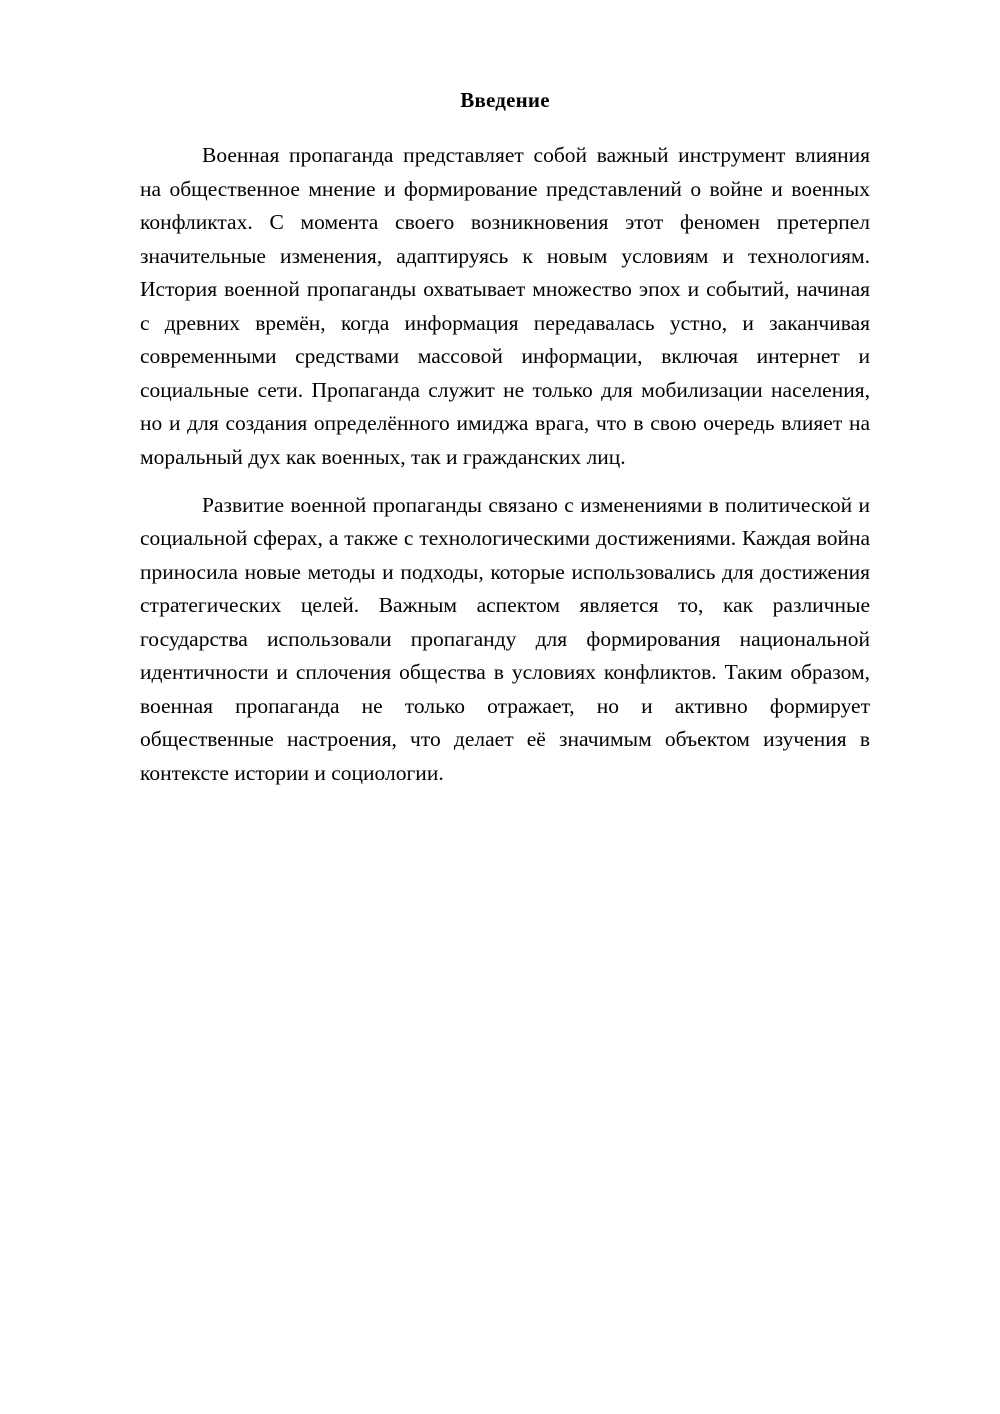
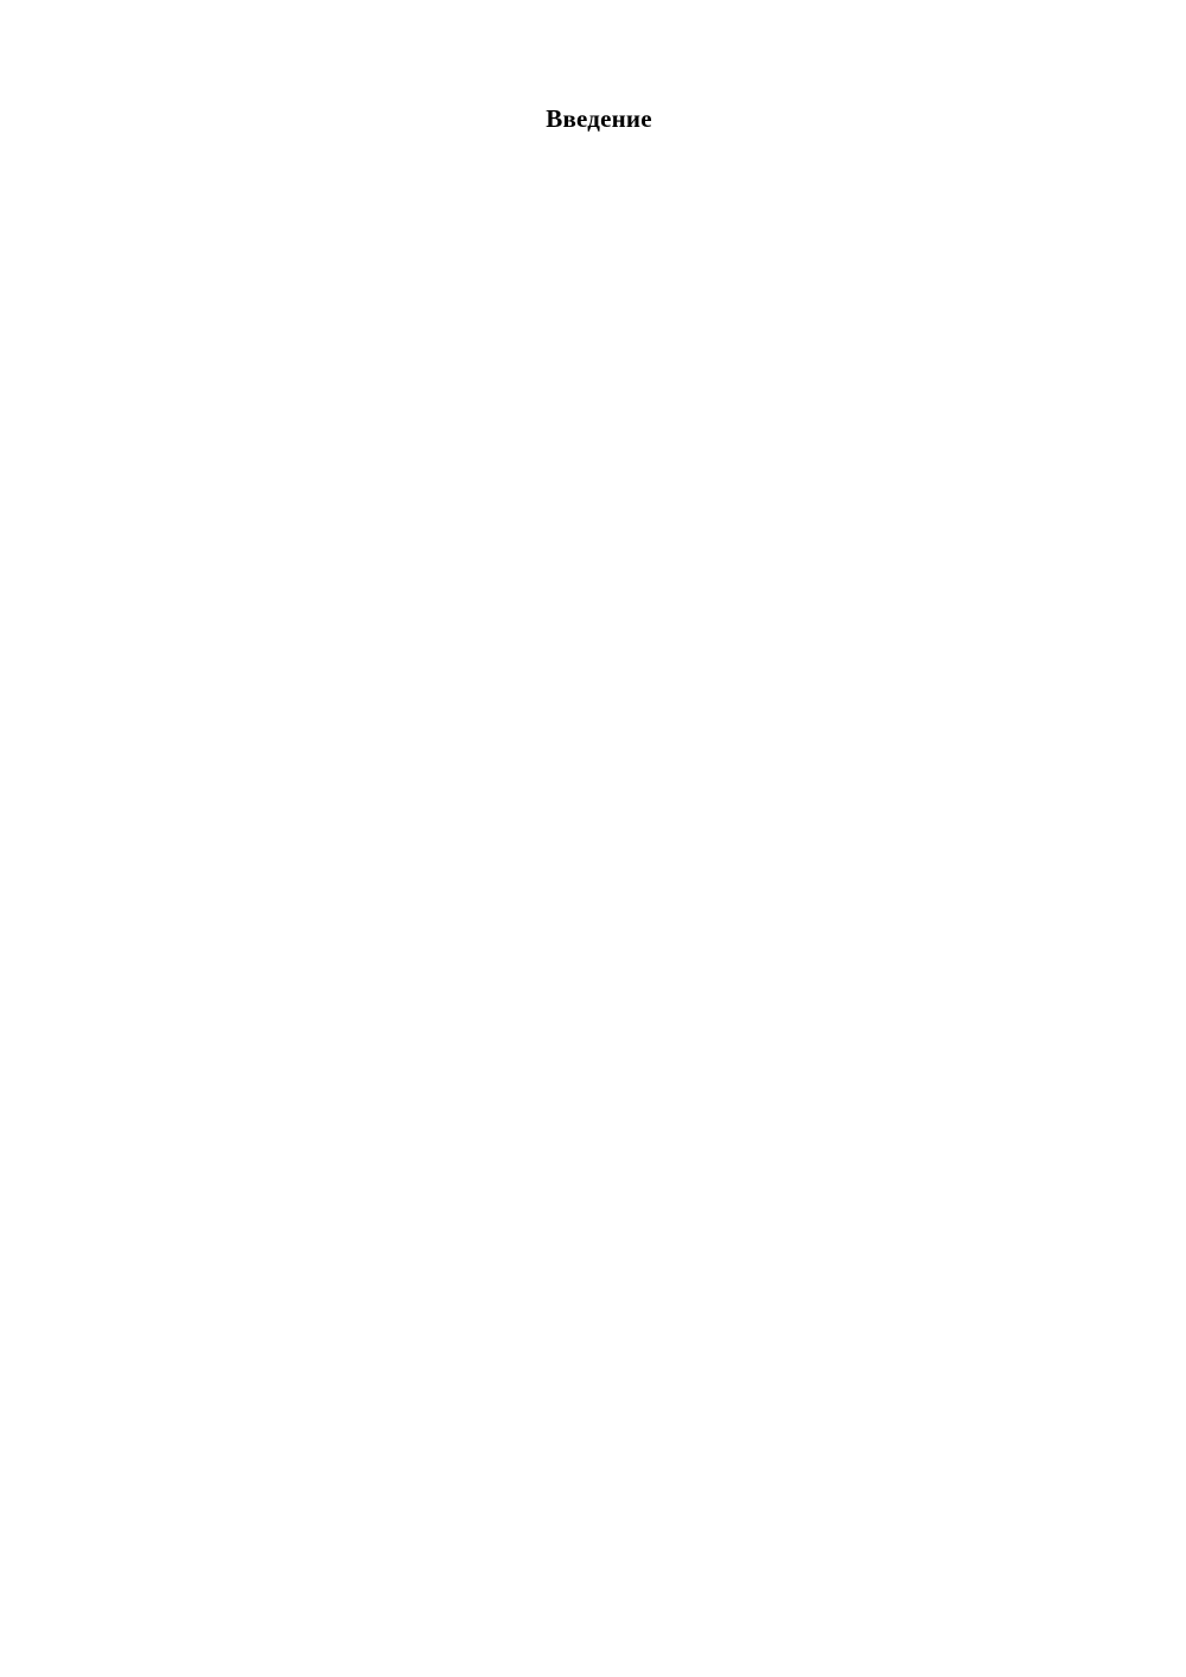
  Введение
- Военная пропаганда представляет собой важный инструмент влияния на общественное мнение и формирование представлений о войне и военных конфликтах. С момента своего возникновения этот феномен претерпел значительные изменения, адаптируясь к новым условиям и технологиям. История военной пропаганды охватывает множество эпох и событий, начиная с древних времён, когда информация передавалась устно, и заканчивая современными средствами массовой информации, включая интернет и социальные сети. Пропаганда служит не только для мобилизации населения, но и для создания определённого имиджа врага, что в свою очередь влияет на моральный дух как военных, так и гражданских лиц.
- Развитие военной пропаганды связано с изменениями в политической и социальной сферах, а также с технологическими достижениями. Каждая война приносила новые методы и подходы, которые использовались для достижения стратегических целей. Важным аспектом является то, как различные государства использовали пропаганду для формирования национальной идентичности и сплочения общества в условиях конфликтов. Таким образом, военная пропаганда не только отражает, но и активно формирует общественные настроения, что делает её значимым объектом изучения в контексте истории и социологии.
